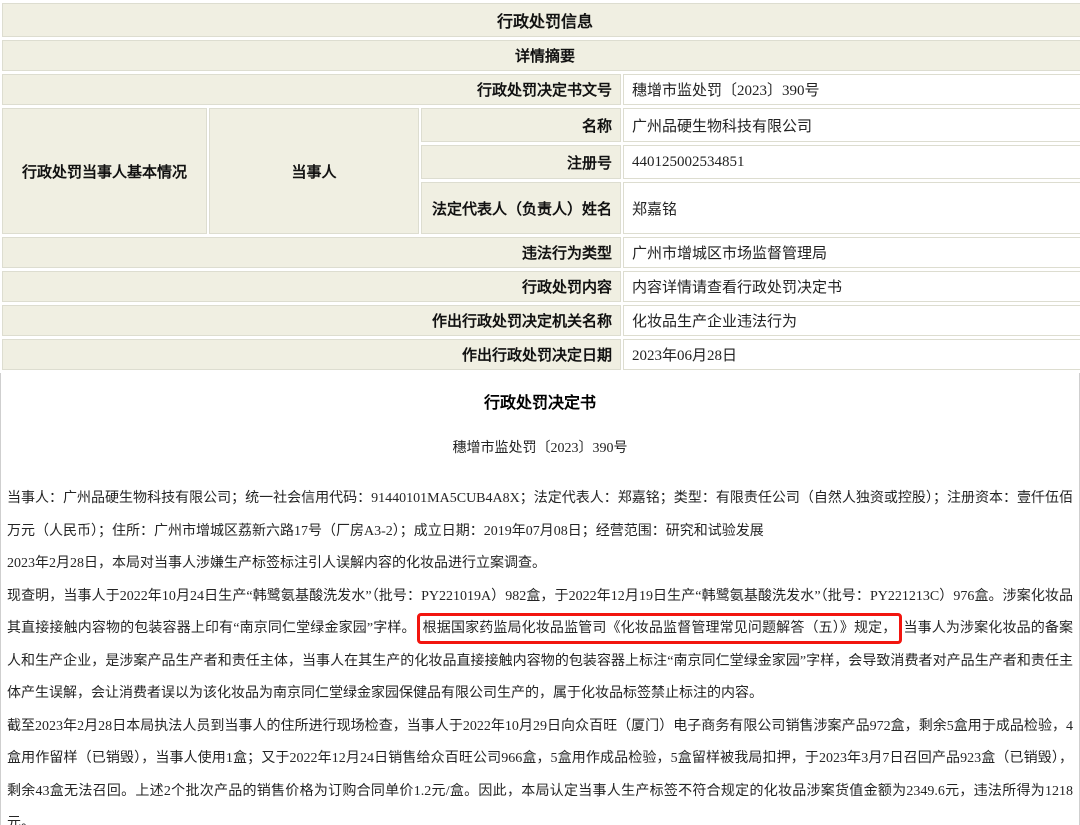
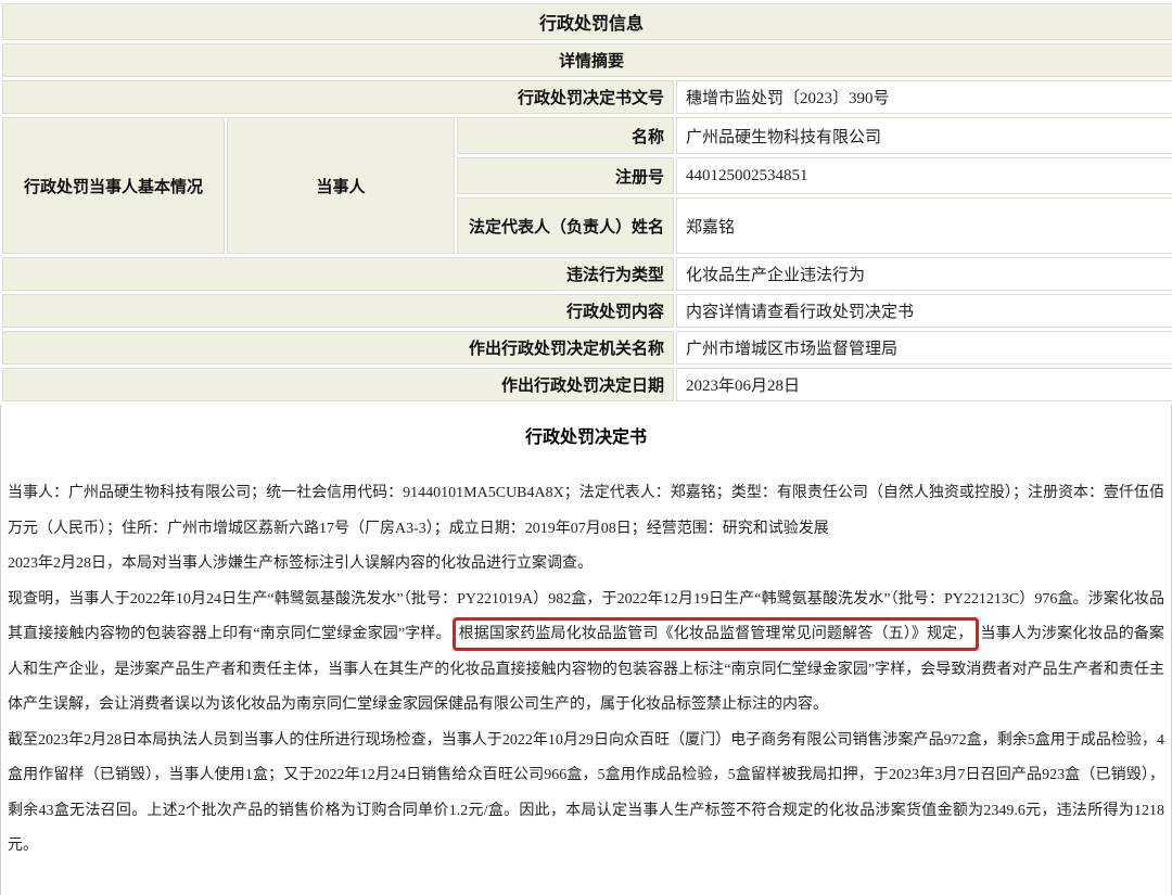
  行政处罚信息
  详情摘要
  行政处罚决定书文号	穗增市监处罚〔2023〕390号
  行政处罚当事人基本情况	当事人	名称	广州品硬生物科技有限公司
  注册号	440125002534851
  法定代表人（负责人）姓名	郑嘉铭
- 违法行为类型	广州市增城区市场监督管理局
+ 违法行为类型	化妆品生产企业违法行为
  行政处罚内容	内容详情请查看行政处罚决定书
- 作出行政处罚决定机关名称	化妆品生产企业违法行为
+ 作出行政处罚决定机关名称	广州市增城区市场监督管理局
  作出行政处罚决定日期	2023年06月28日
  行政处罚决定书
- 穗增市监处罚〔2023〕390号
- 当事人：广州品硬生物科技有限公司；统一社会信用代码：91440101MA5CUB4A8X；法定代表人：郑嘉铭；类型：有限责任公司（自然人独资或控股）；注册资本：壹仟伍佰万元（人民币）；住所：广州市增城区荔新六路17号（厂房A3-2）；成立日期：2019年07月08日；经营范围：研究和试验发展
+ 当事人：广州品硬生物科技有限公司；统一社会信用代码：91440101MA5CUB4A8X；法定代表人：郑嘉铭；类型：有限责任公司（自然人独资或控股）；注册资本：壹仟伍佰万元（人民币）；住所：广州市增城区荔新六路17号（厂房A3-3）；成立日期：2019年07月08日；经营范围：研究和试验发展
  2023年2月28日，本局对当事人涉嫌生产标签标注引人误解内容的化妆品进行立案调查。
  现查明，当事人于2022年10月24日生产“韩鹭氨基酸洗发水”（批号：PY221019A）982盒，于2022年12月19日生产“韩鹭氨基酸洗发水”（批号：PY221213C）976盒。涉案化妆品其直接接触内容物的包装容器上印有“南京同仁堂绿金家园”字样。 根据国家药监局化妆品监管司《化妆品监督管理常见问题解答（五）》规定， 当事人为涉案化妆品的备案人和生产企业，是涉案产品生产者和责任主体，当事人在其生产的化妆品直接接触内容物的包装容器上标注“南京同仁堂绿金家园”字样，会导致消费者对产品生产者和责任主体产生误解，会让消费者误以为该化妆品为南京同仁堂绿金家园保健品有限公司生产的，属于化妆品标签禁止标注的内容。
  截至2023年2月28日本局执法人员到当事人的住所进行现场检查，当事人于2022年10月29日向众百旺（厦门）电子商务有限公司销售涉案产品972盒，剩余5盒用于成品检验，4盒用作留样（已销毁），当事人使用1盒；又于2022年12月24日销售给众百旺公司966盒，5盒用作成品检验，5盒留样被我局扣押，于2023年3月7日召回产品923盒（已销毁），剩余43盒无法召回。上述2个批次产品的销售价格为订购合同单价1.2元/盒。因此，本局认定当事人生产标签不符合规定的化妆品涉案货值金额为2349.6元，违法所得为1218元。
